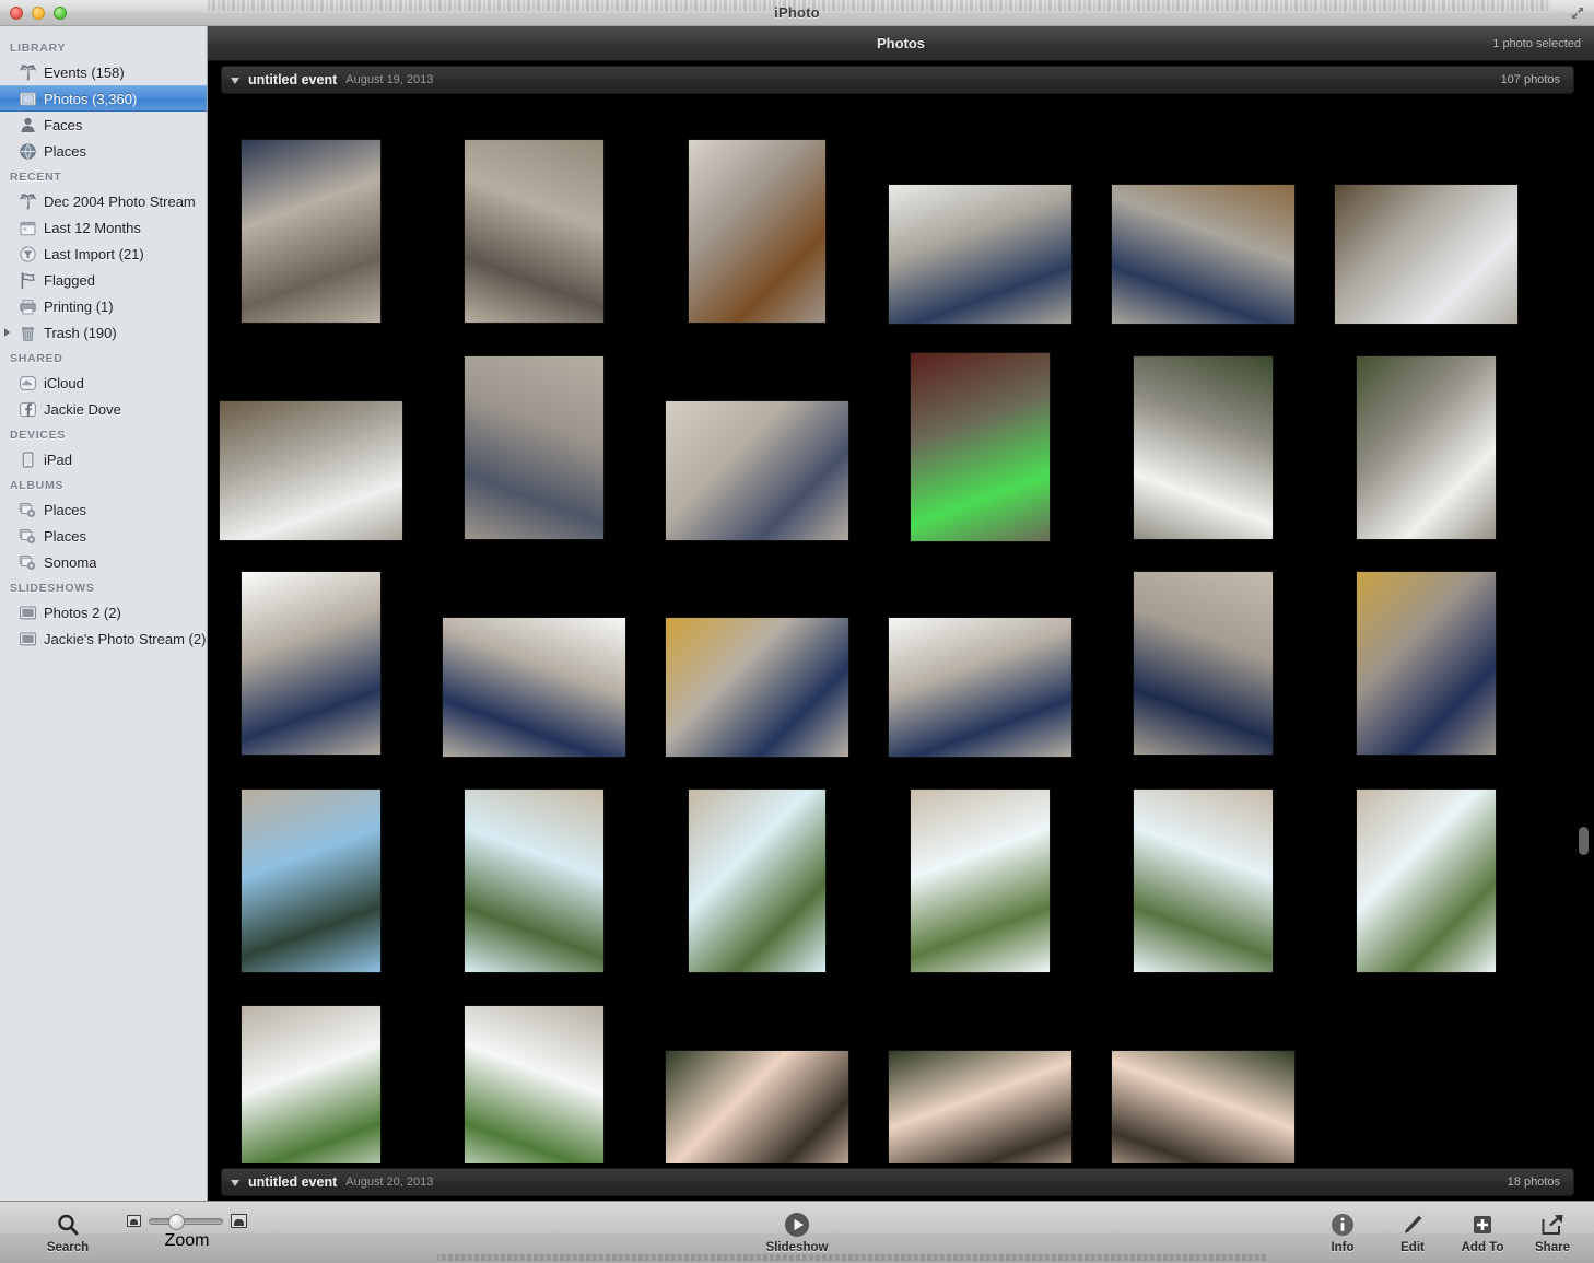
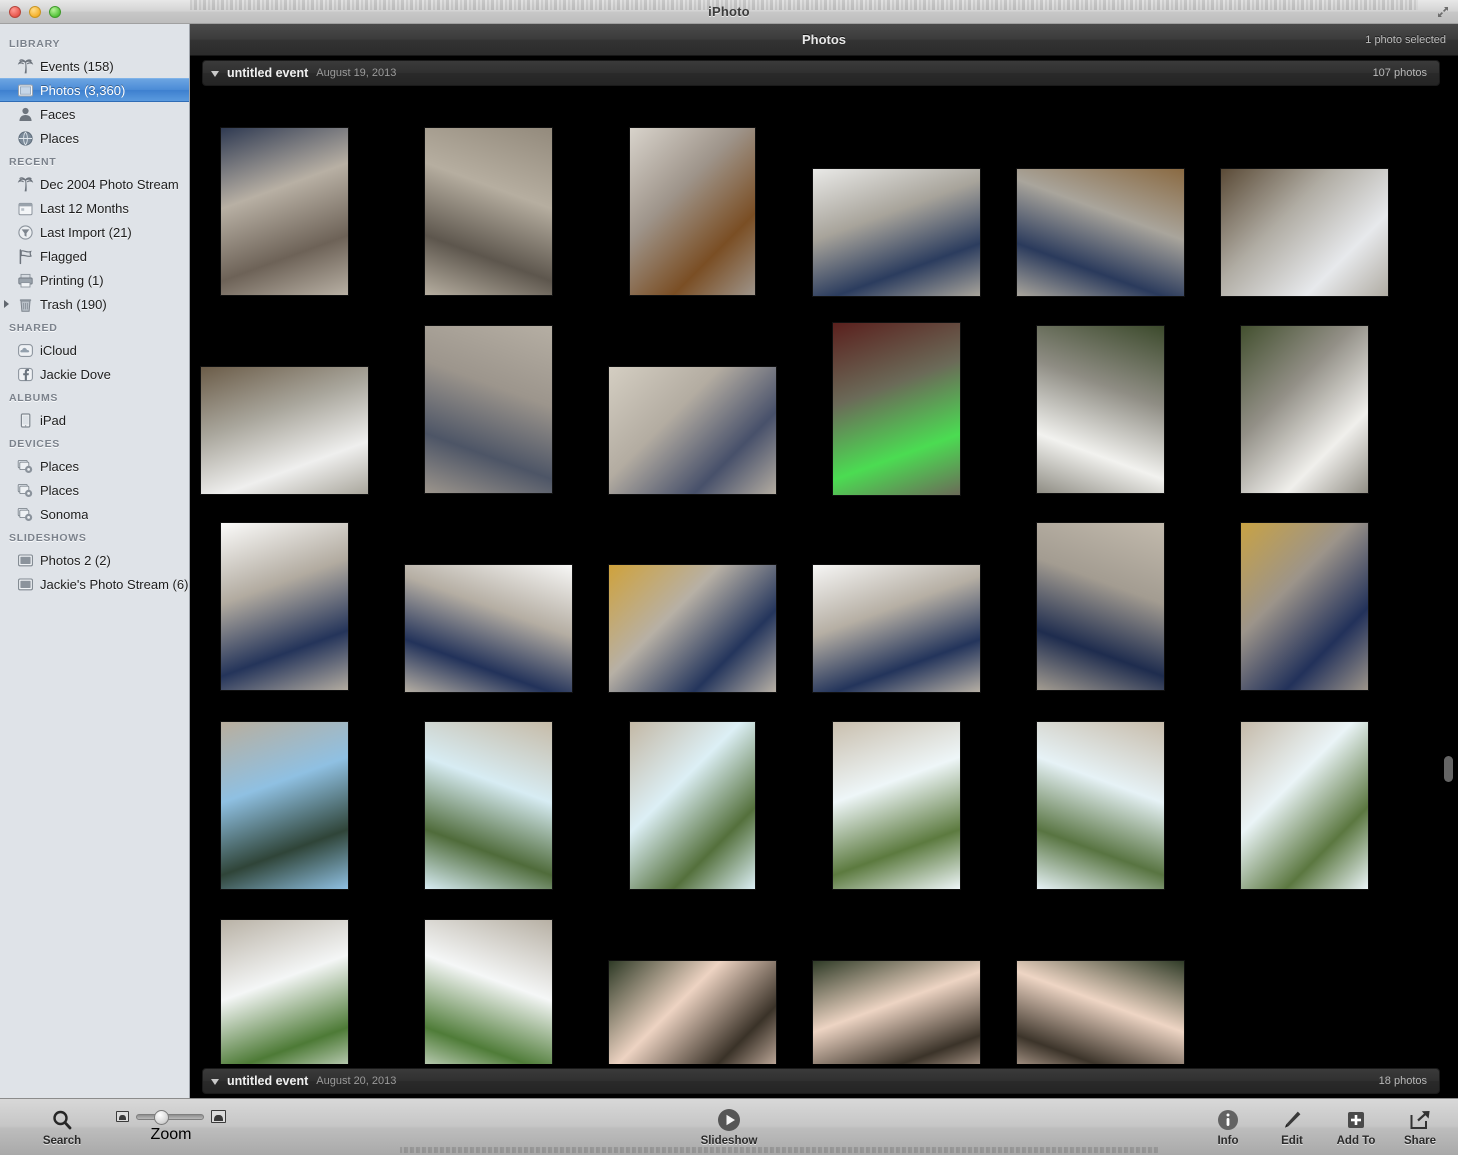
  iPhoto
  LIBRARY
  Events (158)
  Photos (3,360)
  Faces
  Places
  RECENT
  Dec 2004 Photo Stream
  Last 12 Months
  Last Import (21)
  Flagged
  Printing (1)
  Trash (190)
  SHARED
  iCloud
  Jackie Dove
- DEVICES
+ ALBUMS
  iPad
- ALBUMS
+ DEVICES
  Places
  Places
  Sonoma
  SLIDESHOWS
  Photos 2 (2)
- Jackie's Photo Stream (2)
+ Jackie's Photo Stream (6)
  Photos
  1 photo selected
  untitled event
  August 19, 2013
  107 photos
  untitled event
  August 20, 2013
  18 photos
  Search
  Zoom
  Slideshow
  Info
  Edit
  Add To
  Share
